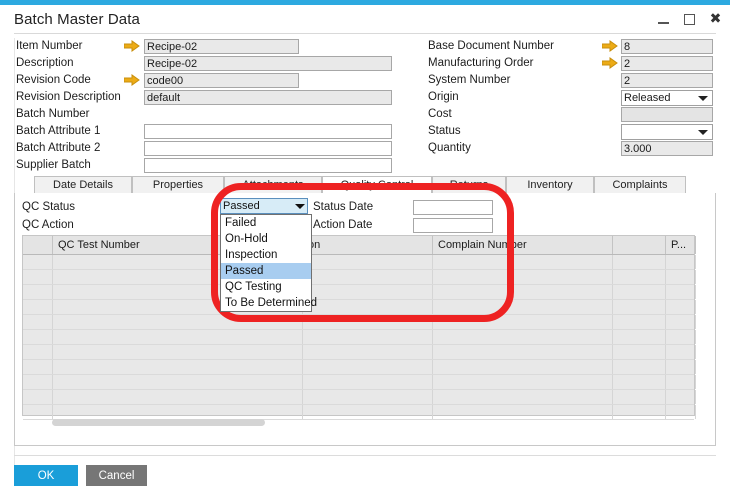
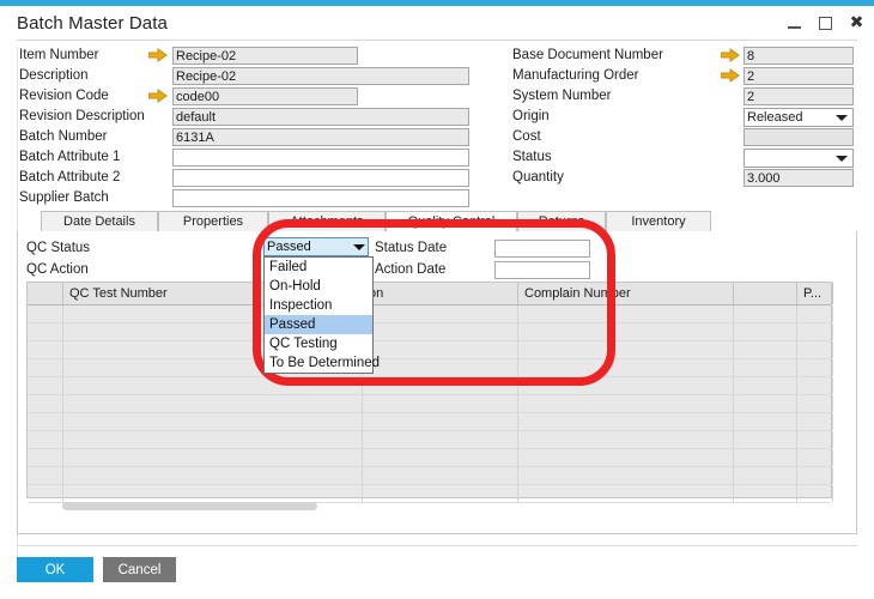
  Batch Master Data
  ✖
  Item Number
  Recipe-02
  Description
  Recipe-02
  Revision Code
  code00
  Revision Description
  default
  Batch Number
+ 6131A
  Batch Attribute 1
  Batch Attribute 2
  Supplier Batch
  Base Document Number
  8
  Manufacturing Order
  2
  System Number
  2
  Origin
  Released
  Cost
  Status
  Quantity
  3.000
  Date Details
  Properties
  Attachments
  Quality Control
  Returns
  Inventory
- Complaints
  QC Status
  QC Action
  Status Date
  Action Date
  QC Test Number
  Complain Number
  P...
  Passed
  Failed
  On-Hold
  Inspection
  Passed
  QC Testing
  To Be Determined
  OK
  Cancel
